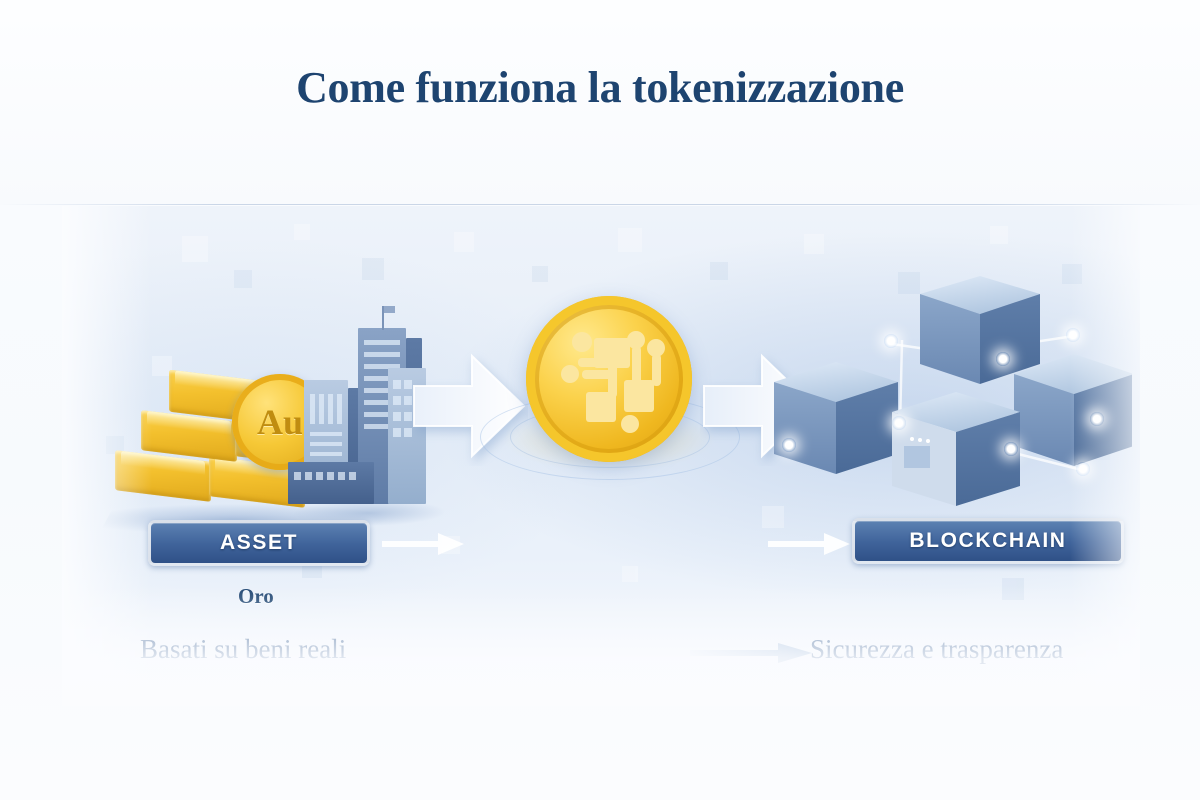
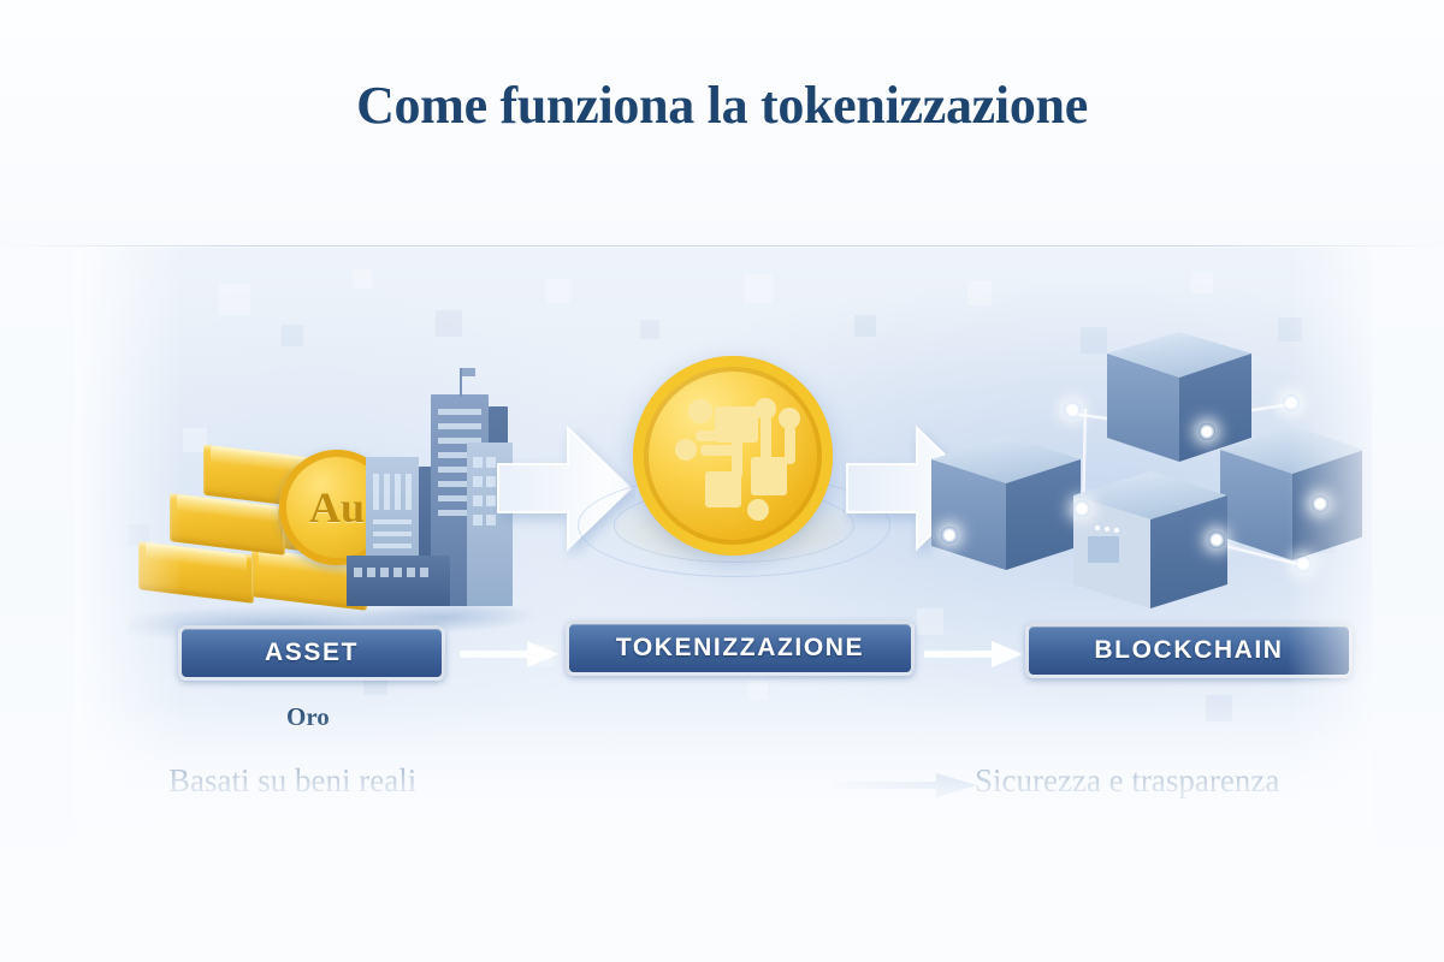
  Come funziona la tokenizzazione
  Au
  ASSET
+ TOKENIZZAZIONE
  BLOCKCHAIN
